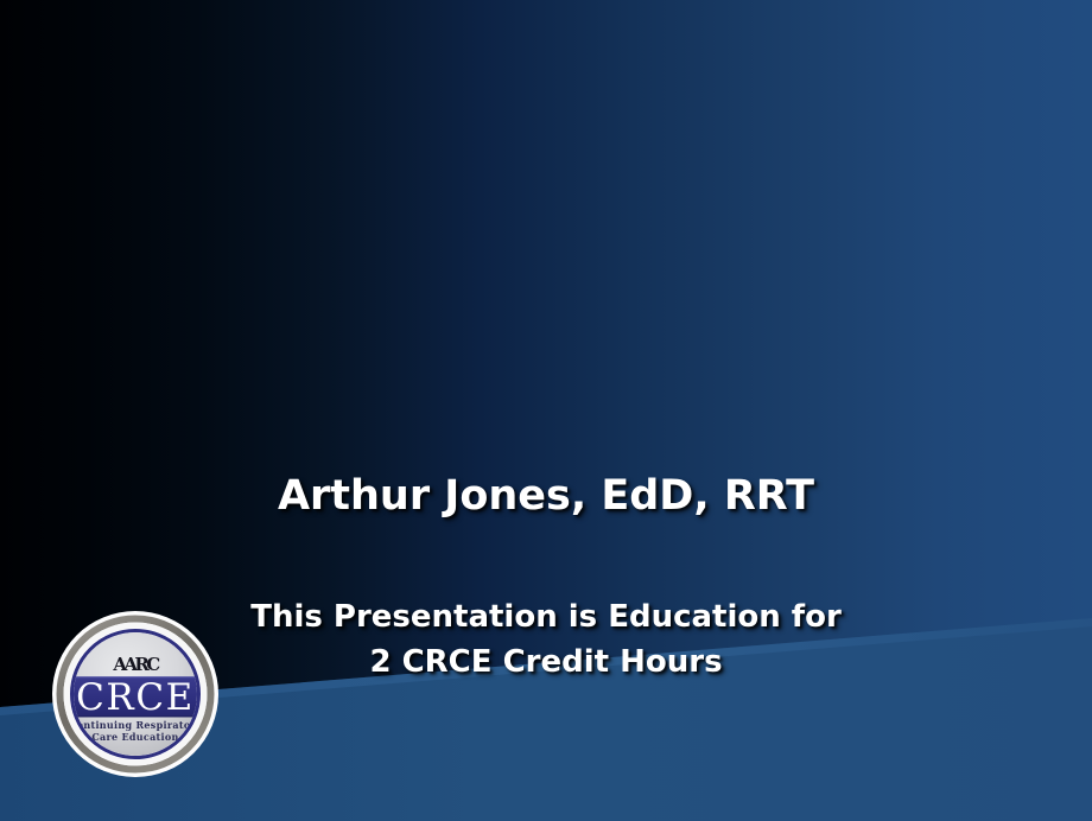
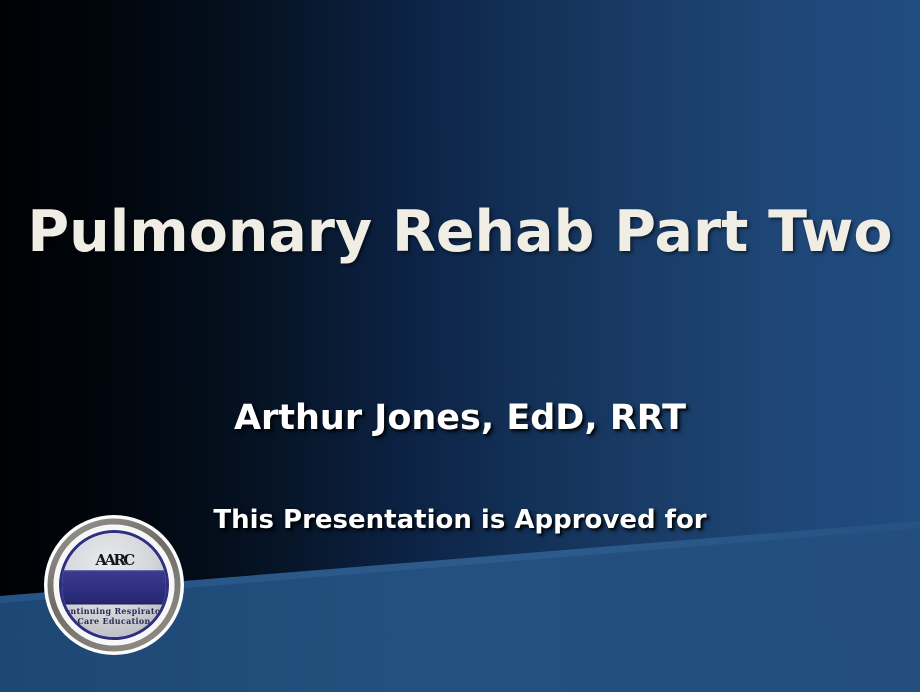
+ Pulmonary Rehab Part Two
  Arthur Jones, EdD, RRT
- This Presentation is Education for
+ This Presentation is Approved for
- 2 CRCE Credit Hours
- CRCE
  AARC
  ntinuing Respirato
  Care Education
